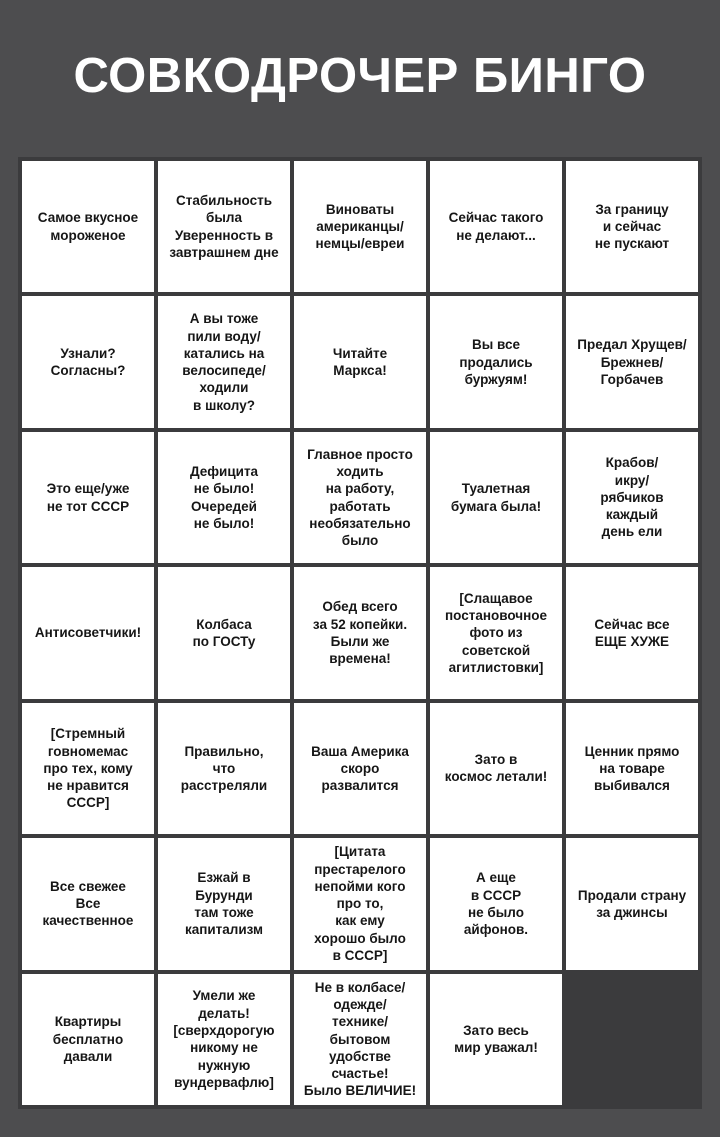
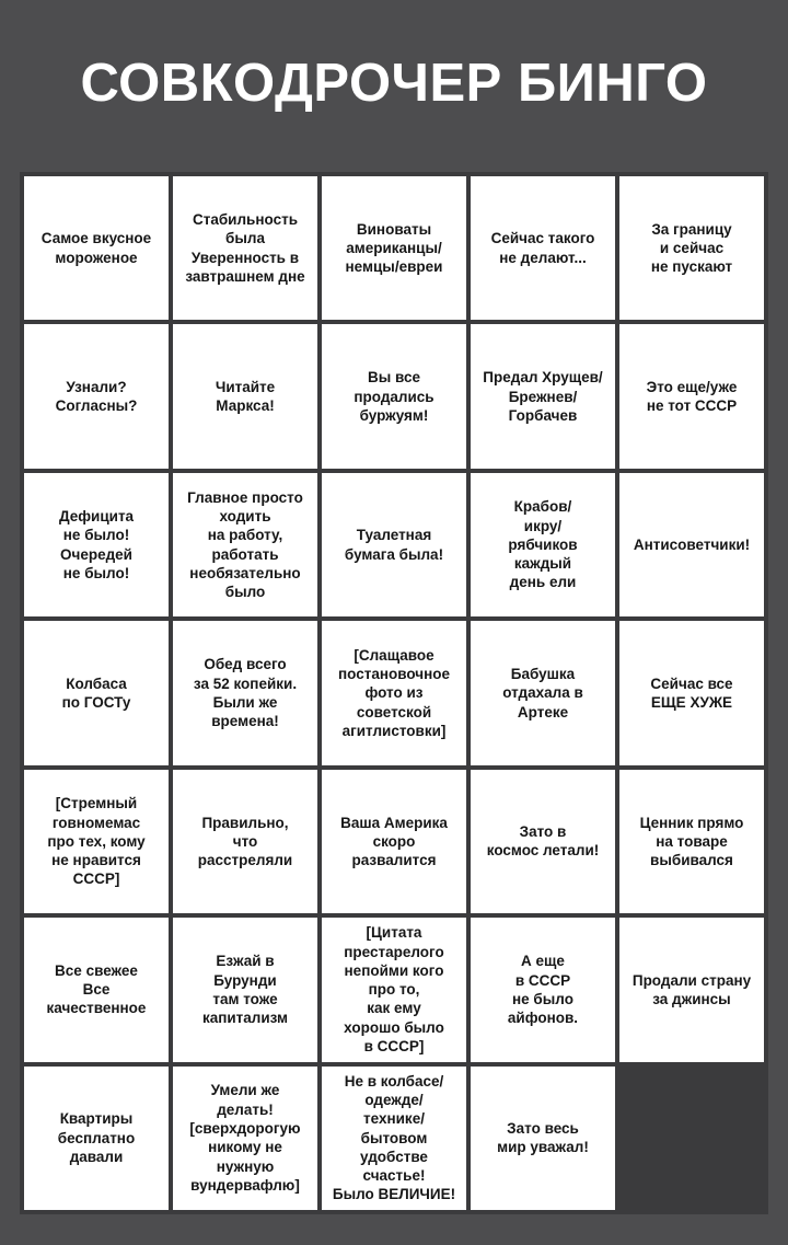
  СОВКОДРОЧЕР БИНГО
  Самое вкусное
  мороженое
  Стабильность
  была
  Уверенность в
  завтрашнем дне
  Виноваты
  американцы/
  немцы/евреи
  Сейчас такого
  не делают...
  За границу
  и сейчас
  не пускают
  Узнали?
  Согласны?
- А вы тоже
- пили воду/
- катались на
- велосипеде/
- ходили
- в школу?
  Читайте
  Маркса!
  Вы все
  продались
  буржуям!
  Предал Хрущев/
  Брежнев/
  Горбачев
  Это еще/уже
  не тот СССР
  Дефицита
  не было!
  Очередей
  не было!
  Главное просто
  ходить
  на работу,
  работать
  необязательно
  было
  Туалетная
  бумага была!
  Крабов/
  икру/
  рябчиков
  каждый
  день ели
  Антисоветчики!
  Колбаса
  по ГОСТу
  Обед всего
  за 52 копейки.
  Были же
  времена!
  [Слащавое
  постановочное
  фото из
  советской
  агитлистовки]
+ Бабушка
+ отдахала в
+ Артеке
  Сейчас все
  ЕЩЕ ХУЖЕ
  [Стремный
  говномемас
  про тех, кому
  не нравится
  СССР]
  Правильно,
  что
  расстреляли
  Ваша Америка
  скоро
  развалится
  Зато в
  космос летали!
  Ценник прямо
  на товаре
  выбивался
  Все свежее
  Все
  качественное
  Езжай в
  Бурунди
  там тоже
  капитализм
  [Цитата
  престарелого
  непойми кого
  про то,
  как ему
  хорошо было
  в СССР]
  А еще
  в СССР
  не было
  айфонов.
  Продали страну
  за джинсы
  Квартиры
  бесплатно
  давали
  Умели же
  делать!
  [сверхдорогую
  никому не
  нужную
  вундервафлю]
  Не в колбасе/
  одежде/
  технике/
  бытовом
  удобстве
  счастье!
  Было ВЕЛИЧИЕ!
  Зато весь
  мир уважал!
